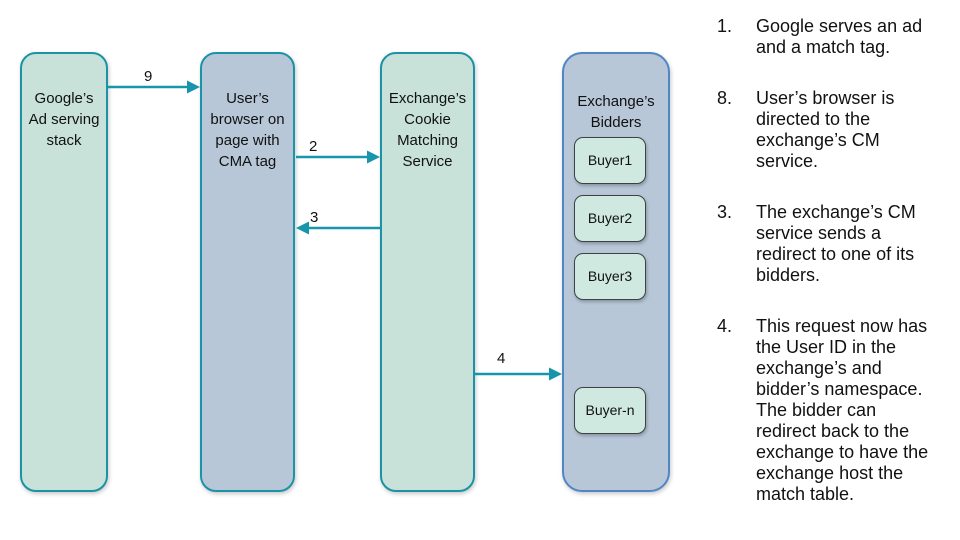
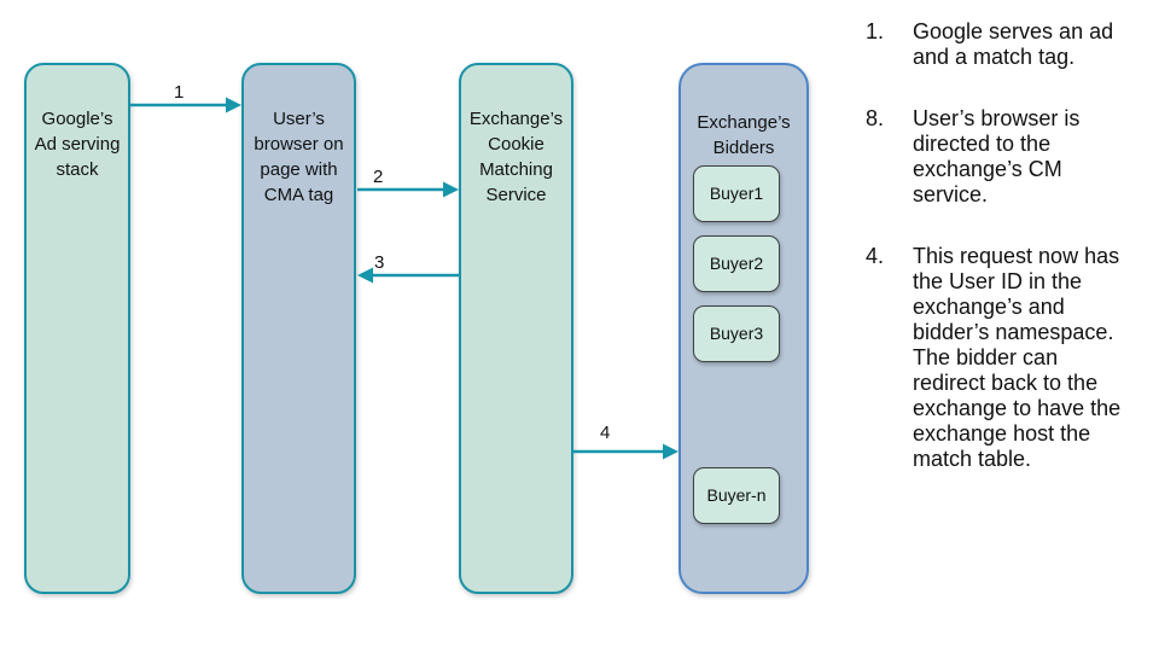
  Google’s
  Ad serving
  stack
  User’s
  browser on
  page with
  CMA tag
  Exchange’s
  Cookie
  Matching
  Service
  Exchange’s
  Bidders
  Buyer1
  Buyer2
  Buyer3
  Buyer-n
- 9
+ 1
  2
  3
  4
  1.
  Google serves an ad
  and a match tag.
  8.
  User’s browser is
  directed to the
  exchange’s CM
  service.
- 3.
- The exchange’s CM
- service sends a
- redirect to one of its
- bidders.
  4.
  This request now has
  the User ID in the
  exchange’s and
  bidder’s namespace.
  The bidder can
  redirect back to the
  exchange to have the
  exchange host the
  match table.
